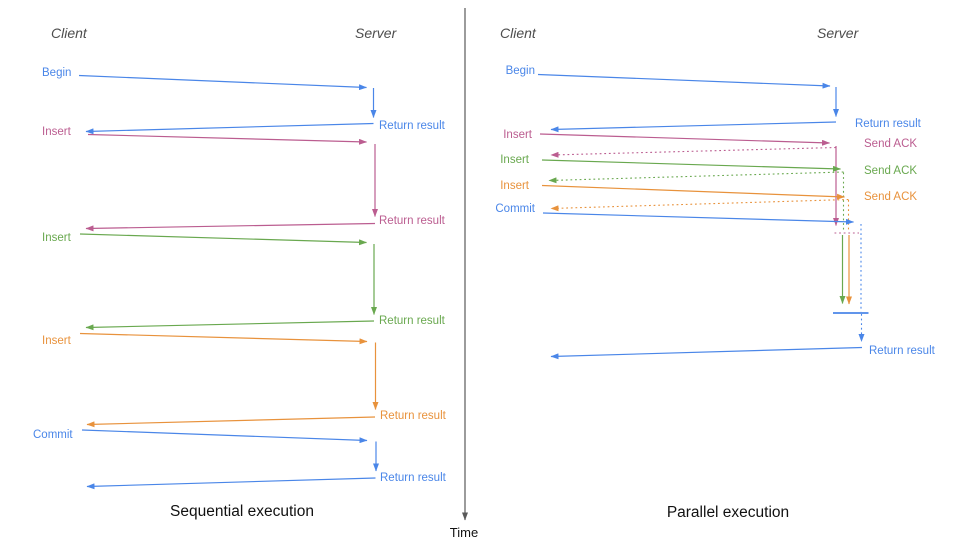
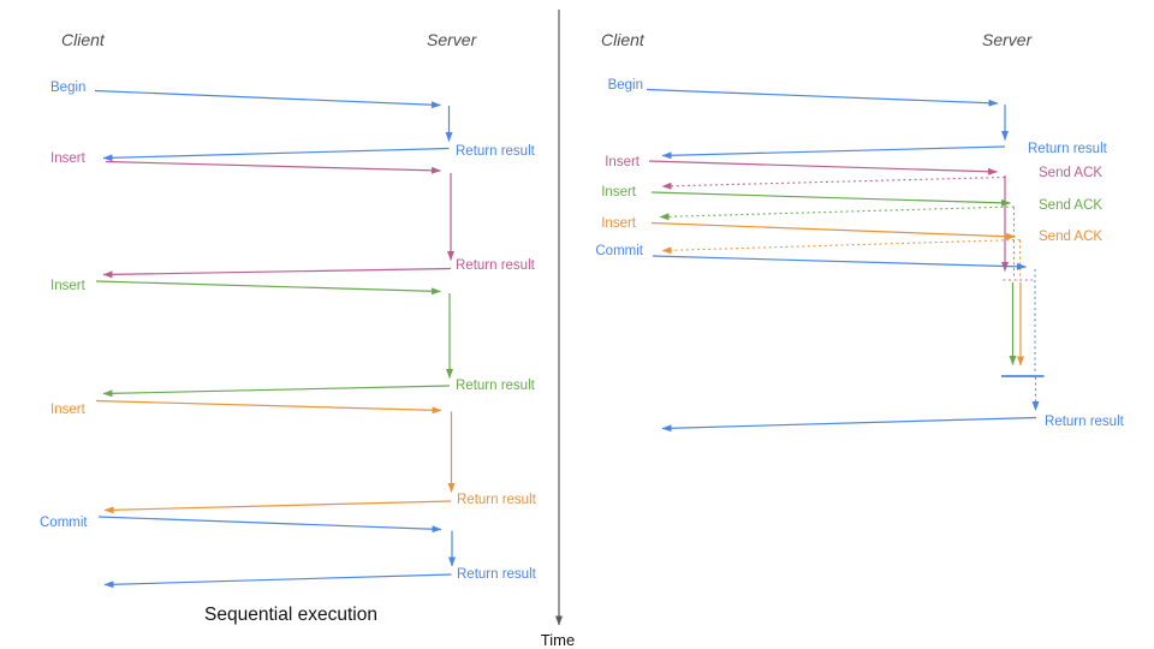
  Time
  Client
  Server
  Begin
  Return result
  Insert
  Return result
  Insert
  Return result
  Insert
  Return result
  Commit
  Return result
  Sequential execution
  Client
  Server
  Begin
  Return result
  Insert
  Send ACK
  Insert
  Send ACK
  Insert
  Send ACK
  Commit
  Return result
- Parallel execution
